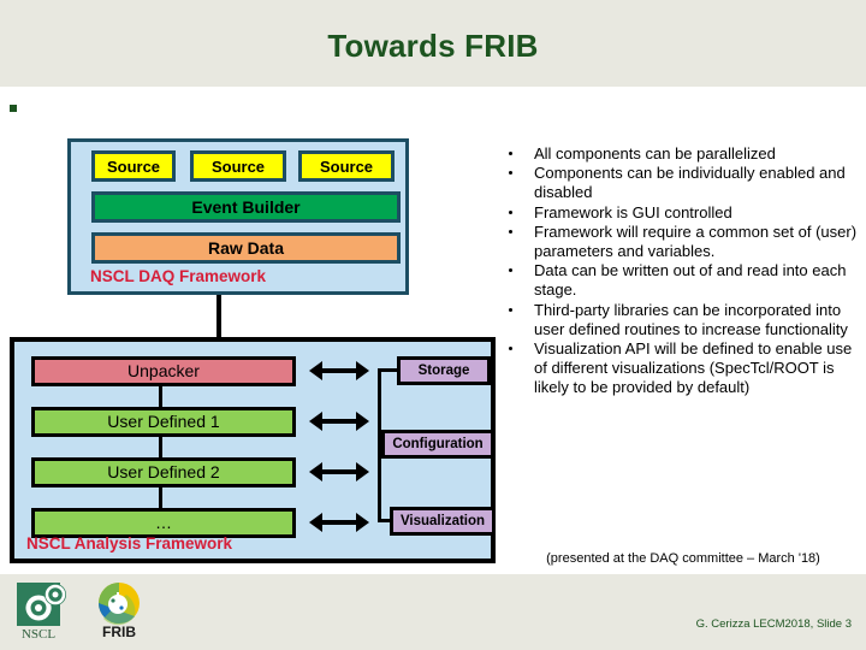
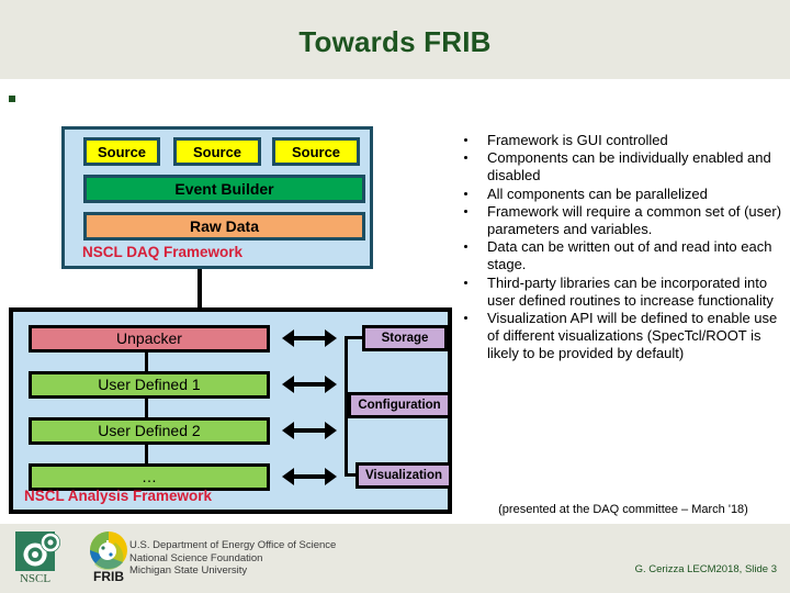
  Towards FRIB
  Source
  Source
  Source
  Event Builder
  Raw Data
  NSCL DAQ Framework
  Unpacker
  User Defined 1
  User Defined 2
  …
  Storage
  Configuration
  Visualization
  NSCL Analysis Framework
- All components can be parallelized
+ Framework is GUI controlled
  Components can be individually enabled and disabled
- Framework is GUI controlled
+ All components can be parallelized
  Framework will require a common set of (user) parameters and variables.
  Data can be written out of and read into each stage.
  Third-party libraries can be incorporated into user defined routines to increase functionality
  Visualization API will be defined to enable use of different visualizations (SpecTcl/ROOT is likely to be provided by default)
  (presented at the DAQ committee – March '18)
  NSCL
  FRIB
+ U.S. Department of Energy Office of Science
+ National Science Foundation
+ Michigan State University
  G. Cerizza LECM2018, Slide 3
